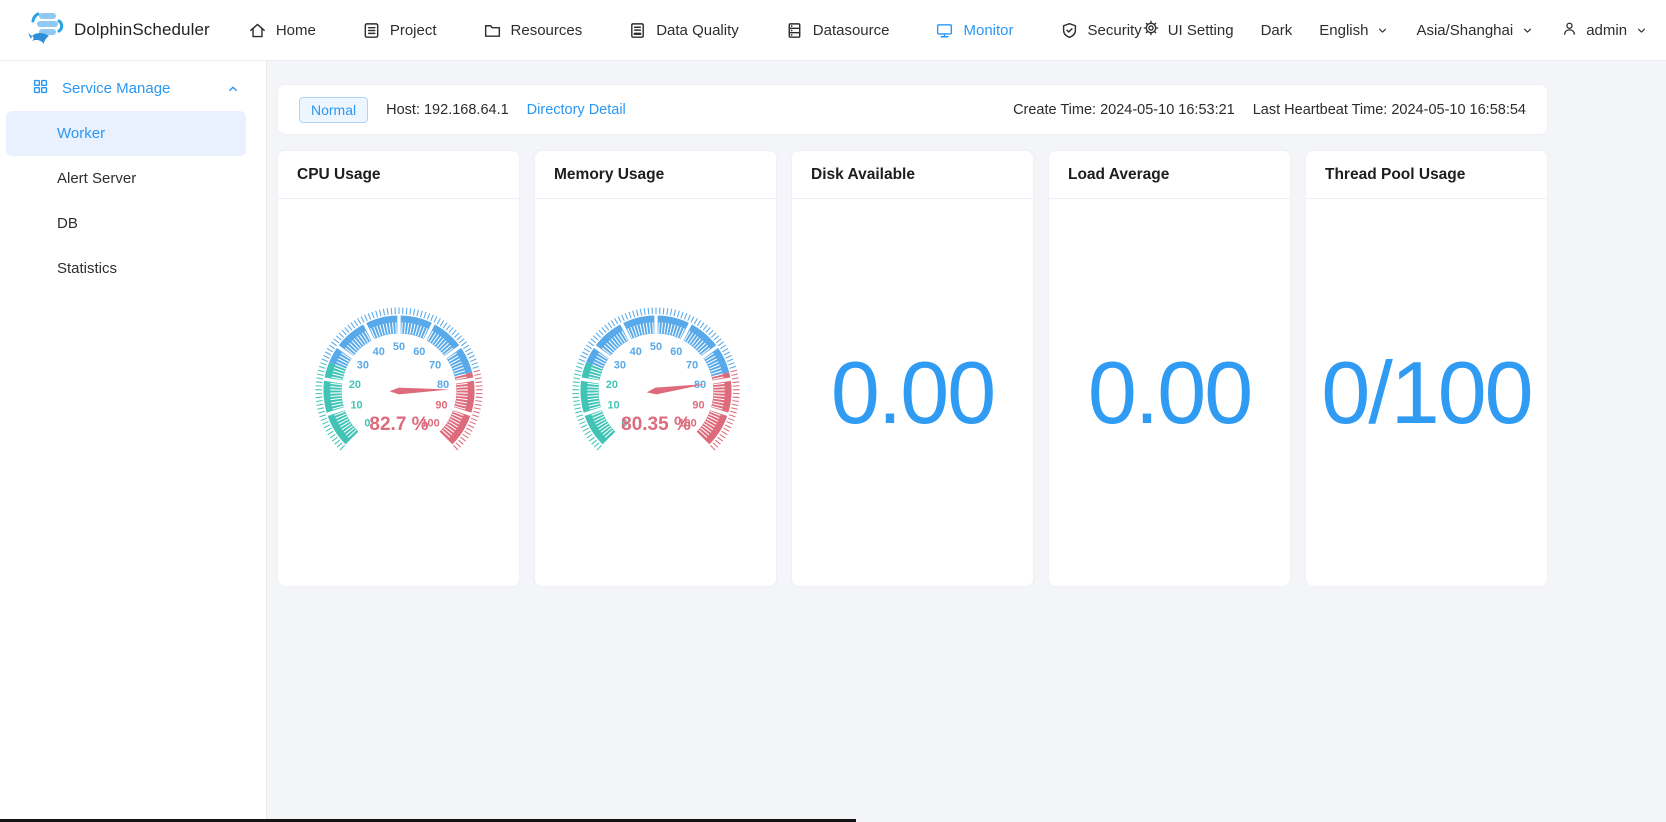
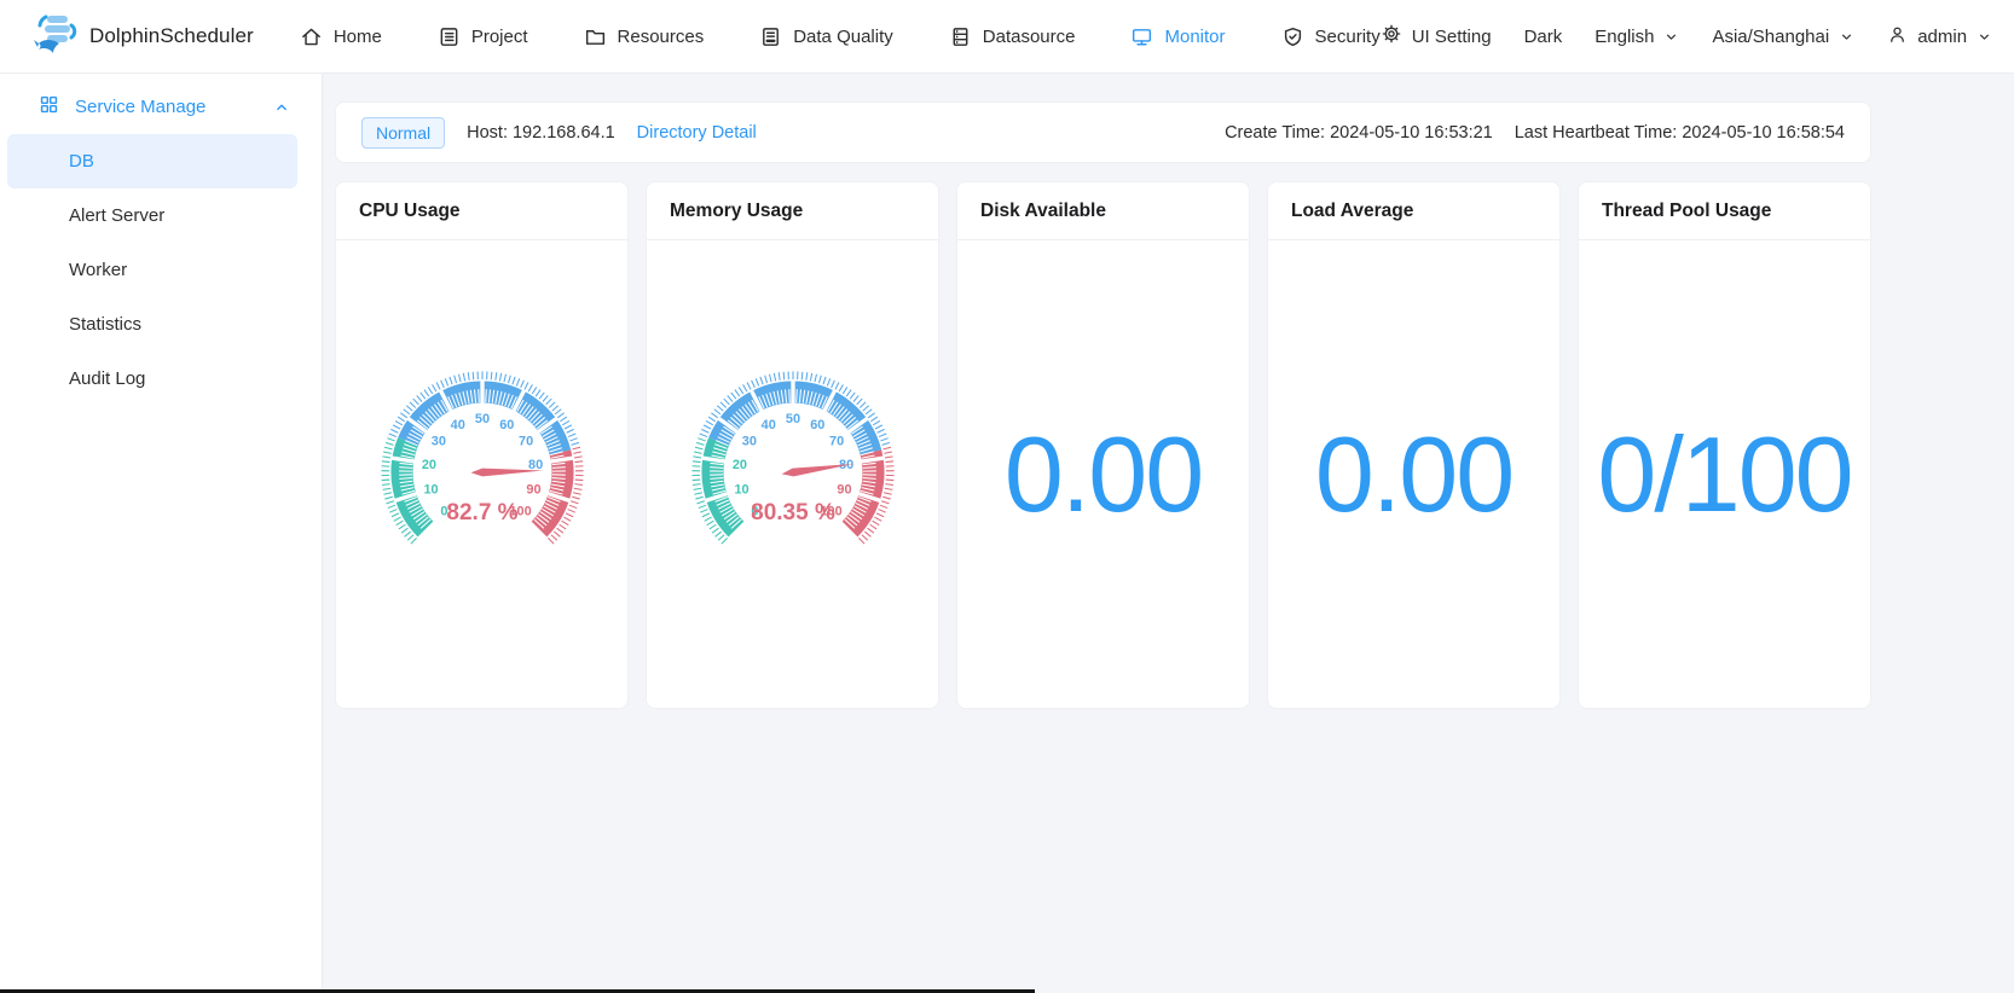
  DolphinScheduler
  Home
  Project
  Resources
  Data Quality
  Datasource
  Monitor
  Security
  UI Setting
  Dark
  English
  Asia/Shanghai
  admin
  Service Manage
- Worker
+ DB
  Alert Server
- DB
+ Worker
  Statistics
+ Audit Log
  Normal
  Host: 192.168.64.1
  Directory Detail
  Create Time: 2024-05-10 16:53:21
  Last Heartbeat Time: 2024-05-10 16:58:54
  CPU Usage
  0
  10
  20
  30
  40
  50
  60
  70
  80
  90
  100
  82.7 %
  Memory Usage
  0
  10
  20
  30
  40
  50
  60
  70
  90
  100
  80.35 %
  Disk Available
  0.00
  Load Average
  0.00
  Thread Pool Usage
  0/100
